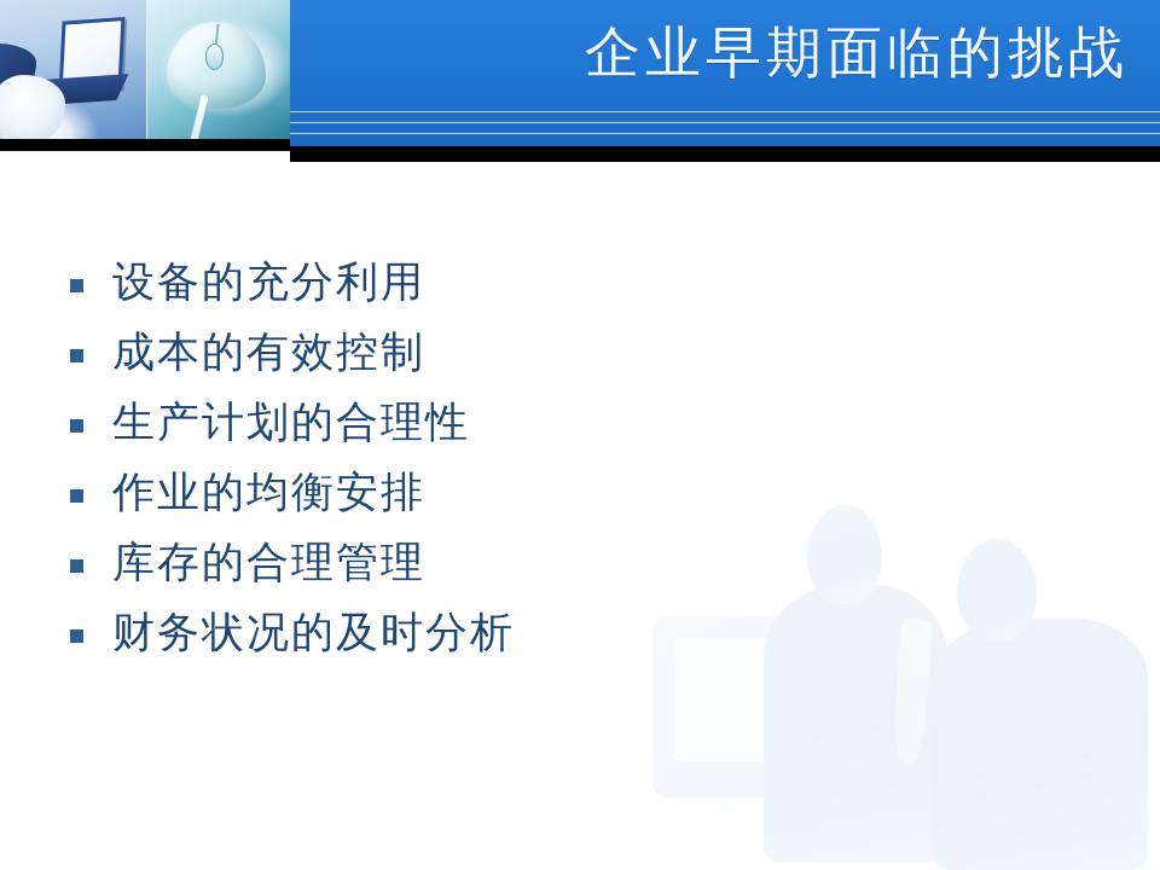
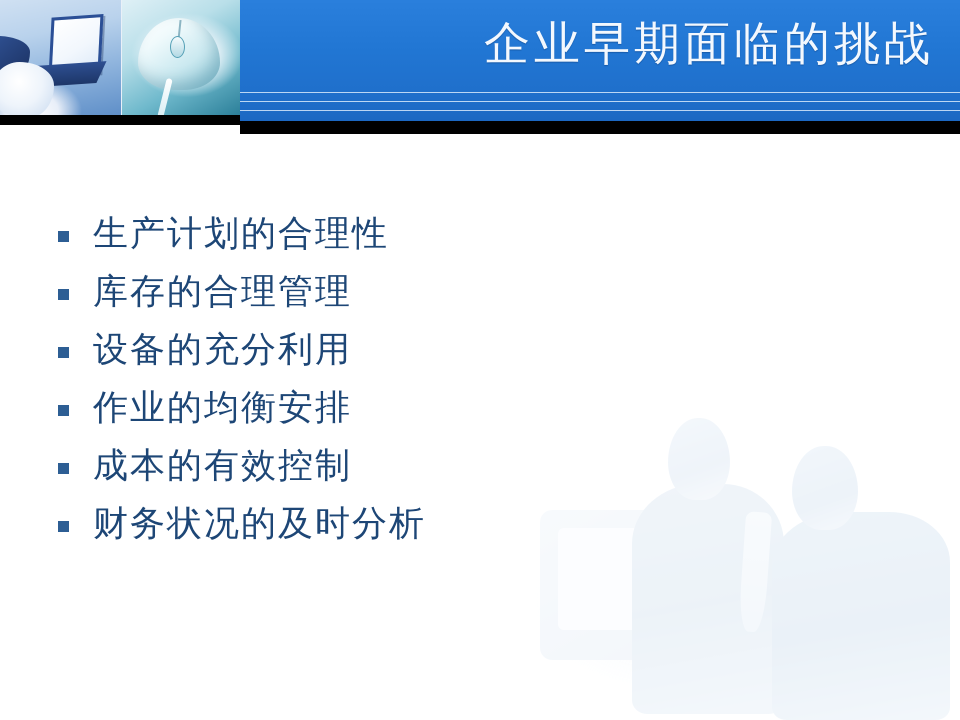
  企业早期面临的挑战
- 设备的充分利用
+ 生产计划的合理性
- 成本的有效控制
+ 库存的合理管理
- 生产计划的合理性
+ 设备的充分利用
  作业的均衡安排
- 库存的合理管理
+ 成本的有效控制
  财务状况的及时分析
